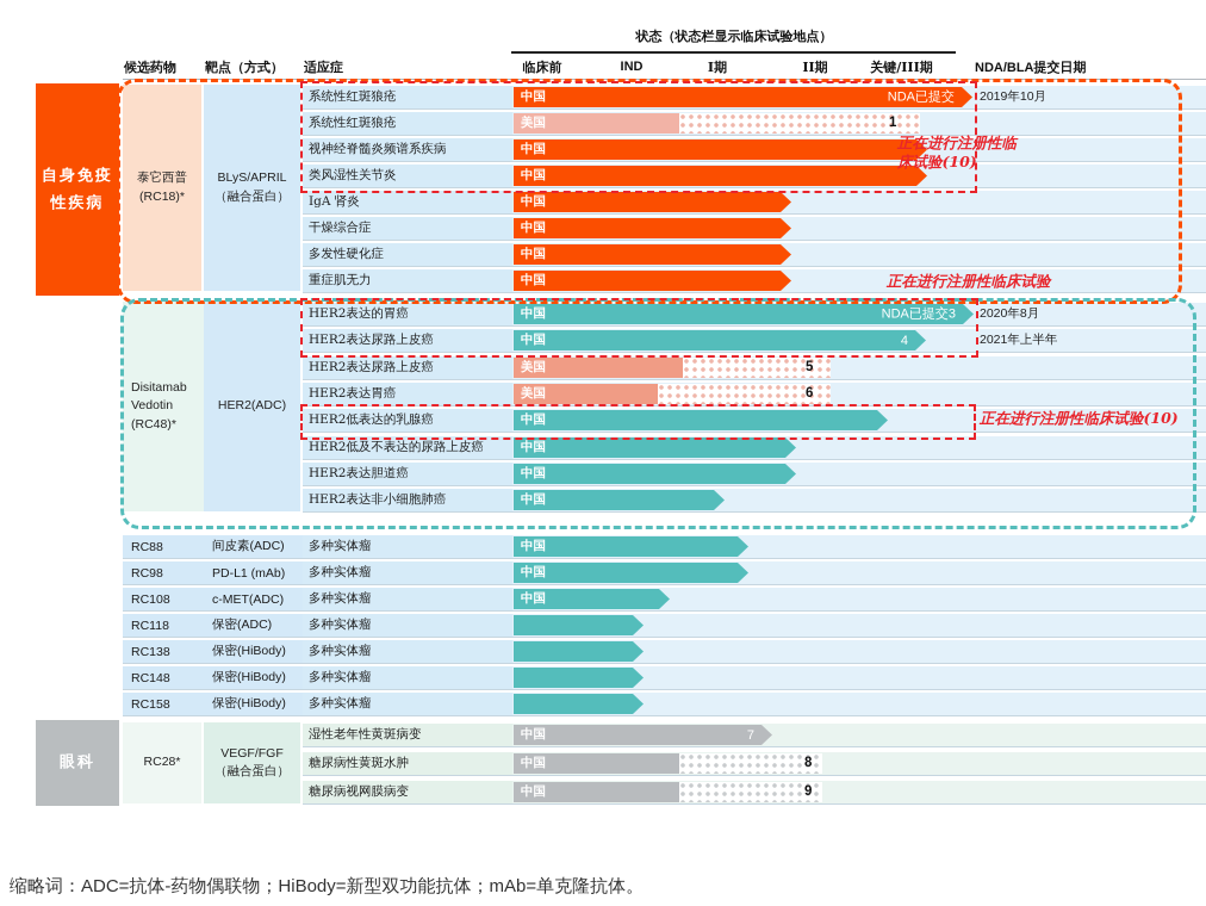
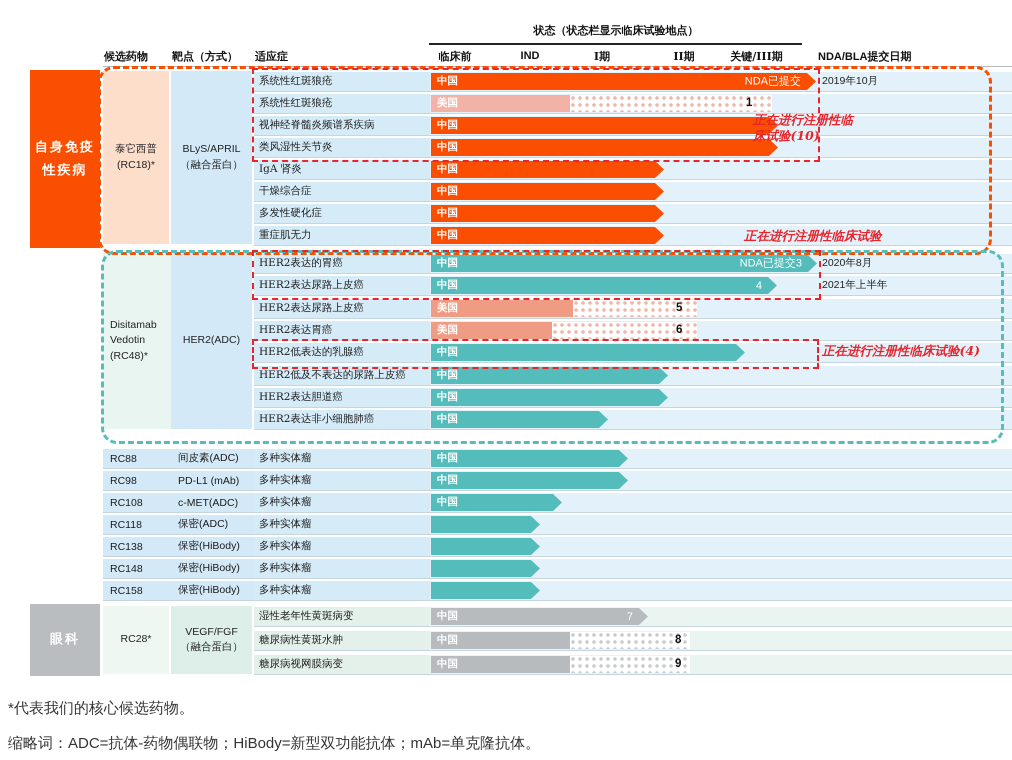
  状态（状态栏显示临床试验地点）
  候选药物
  靶点（方式）
  适应症
  临床前
  IND
  I期
  II期
  关键/III期
  NDA/BLA提交日期
  自身免疫
  性疾病
  眼科
  泰它西普
  (RC18)*
  BLyS/APRIL
  （融合蛋白）
  Disitamab
  Vedotin
  (RC48)*
  HER2(ADC)
  RC28*
  VEGF/FGF
  （融合蛋白）
  系统性红斑狼疮
  中国
  NDA已提交
  2019年10月
  系统性红斑狼疮
  美国
  1
  视神经脊髓炎频谱系疾病
  中国
  类风湿性关节炎
  中国
  IgA 肾炎
  中国
  干燥综合症
  中国
  多发性硬化症
  中国
  重症肌无力
  中国
  HER2表达的胃癌
  中国
  NDA已提交3
  2020年8月
  HER2表达尿路上皮癌
  中国
  4
  2021年上半年
  HER2表达尿路上皮癌
  美国
  5
  HER2表达胃癌
  美国
  6
  HER2低表达的乳腺癌
  中国
  HER2低及不表达的尿路上皮癌
  中国
  HER2表达胆道癌
  中国
  HER2表达非小细胞肺癌
  中国
  RC88
  间皮素(ADC)
  多种实体瘤
  中国
  RC98
  PD-L1 (mAb)
  多种实体瘤
  中国
  RC108
  c-MET(ADC)
  多种实体瘤
  中国
  RC118
  保密(ADC)
  多种实体瘤
  RC138
  保密(HiBody)
  多种实体瘤
  RC148
  保密(HiBody)
  多种实体瘤
  RC158
  保密(HiBody)
  多种实体瘤
  湿性老年性黄斑病变
  中国
  7
  糖尿病性黄斑水肿
  中国
  8
  糖尿病视网膜病变
  中国
  9
  正在进行注册性临
  床试验(10)
  正在进行注册性临床试验
- 正在进行注册性临床试验(10)
+ 正在进行注册性临床试验(4)
+ *代表我们的核心候选药物。
  缩略词：ADC=抗体-药物偶联物；HiBody=新型双功能抗体；mAb=单克隆抗体。
